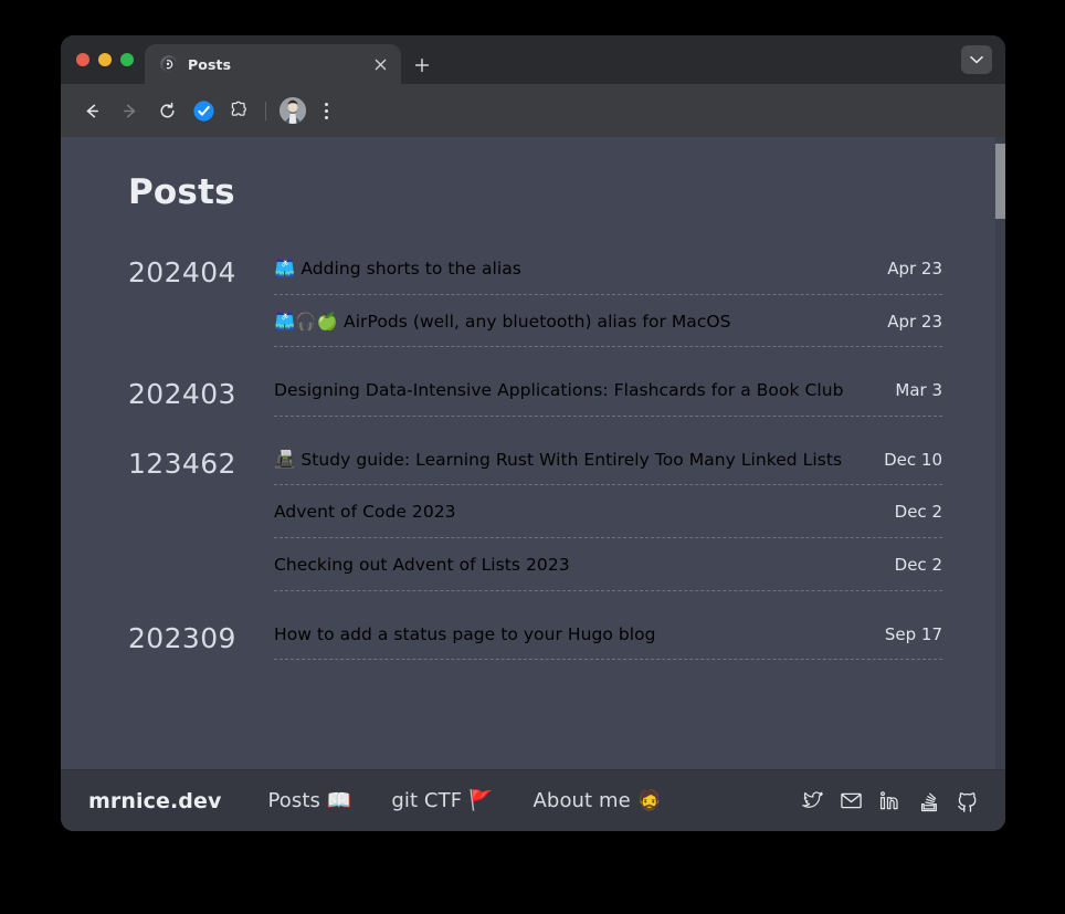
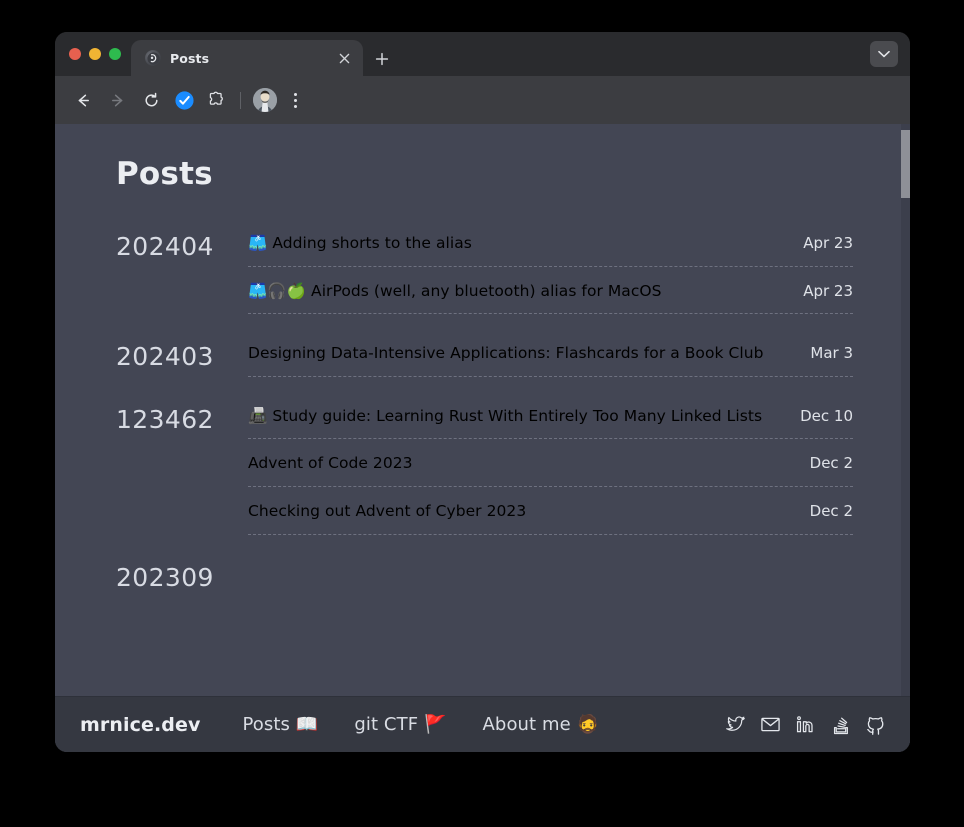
  Posts
  Posts
  202404
  🩳 Adding shorts to the alias
  Apr 23
  🩳🎧🍏 AirPods (well, any bluetooth) alias for MacOS
  Apr 23
  202403
  Designing Data-Intensive Applications: Flashcards for a Book Club
  Mar 3
  123462
  📠 Study guide: Learning Rust With Entirely Too Many Linked Lists
  Dec 10
  Advent of Code 2023
  Dec 2
- Checking out Advent of Lists 2023
+ Checking out Advent of Cyber 2023
  Dec 2
  202309
- How to add a status page to your Hugo blog
- Sep 17
  mrnice.dev
  Posts 📖
  git CTF 🚩
  About me 🧔
